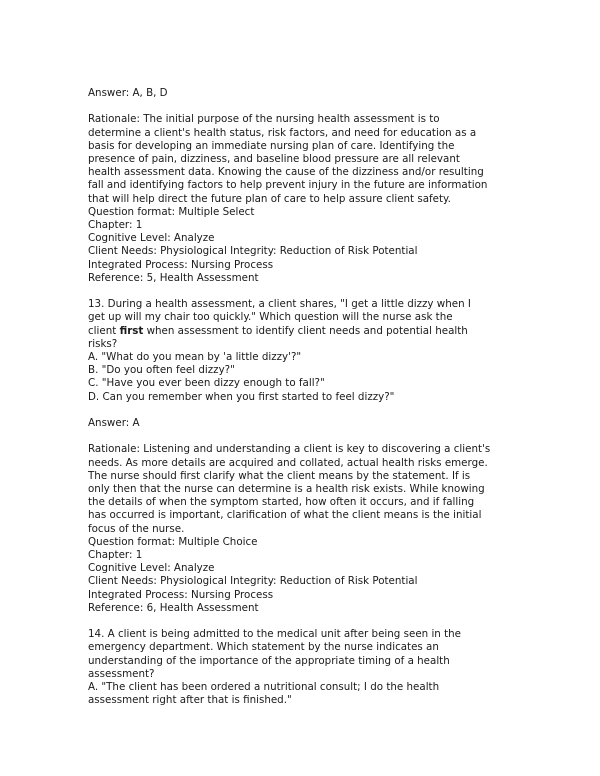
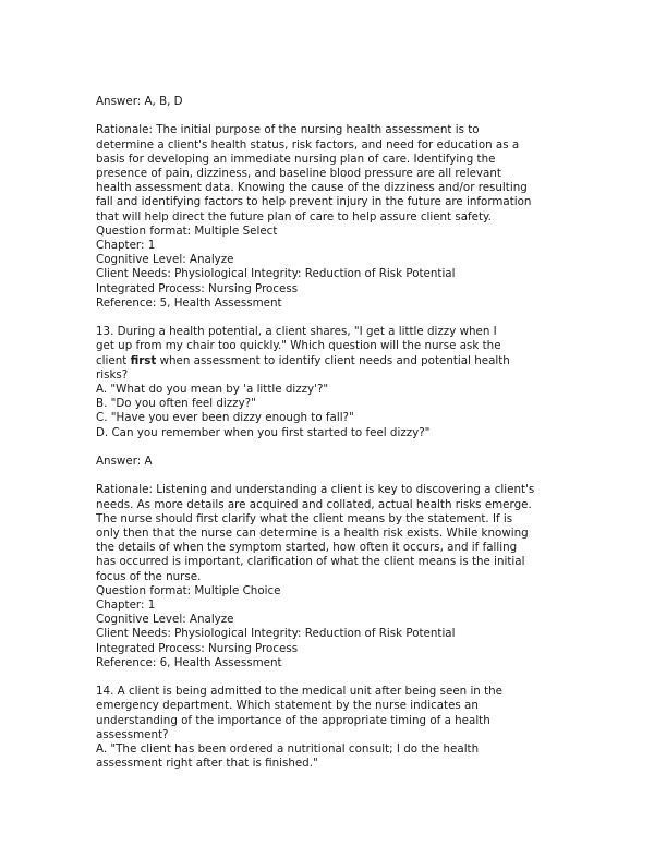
  Answer: A, B, D
  Rationale: The initial purpose of the nursing health assessment is to
  determine a client's health status, risk factors, and need for education as a
  basis for developing an immediate nursing plan of care. Identifying the
  presence of pain, dizziness, and baseline blood pressure are all relevant
  health assessment data. Knowing the cause of the dizziness and/or resulting
  fall and identifying factors to help prevent injury in the future are information
  that will help direct the future plan of care to help assure client safety.
  Question format: Multiple Select
  Chapter: 1
  Cognitive Level: Analyze
  Client Needs: Physiological Integrity: Reduction of Risk Potential
  Integrated Process: Nursing Process
  Reference: 5, Health Assessment
- 13. During a health assessment, a client shares, "I get a little dizzy when I
+ 13. During a health potential, a client shares, "I get a little dizzy when I
- get up will my chair too quickly." Which question will the nurse ask the
+ get up from my chair too quickly." Which question will the nurse ask the
  client first when assessment to identify client needs and potential health
  risks?
  A. "What do you mean by 'a little dizzy'?"
  B. "Do you often feel dizzy?"
  C. "Have you ever been dizzy enough to fall?"
  D. Can you remember when you first started to feel dizzy?"
  Answer: A
  Rationale: Listening and understanding a client is key to discovering a client's
  needs. As more details are acquired and collated, actual health risks emerge.
  The nurse should first clarify what the client means by the statement. If is
  only then that the nurse can determine is a health risk exists. While knowing
  the details of when the symptom started, how often it occurs, and if falling
  has occurred is important, clarification of what the client means is the initial
  focus of the nurse.
  Question format: Multiple Choice
  Chapter: 1
  Cognitive Level: Analyze
  Client Needs: Physiological Integrity: Reduction of Risk Potential
  Integrated Process: Nursing Process
  Reference: 6, Health Assessment
  14. A client is being admitted to the medical unit after being seen in the
  emergency department. Which statement by the nurse indicates an
  understanding of the importance of the appropriate timing of a health
  assessment?
  A. "The client has been ordered a nutritional consult; I do the health
  assessment right after that is finished."
